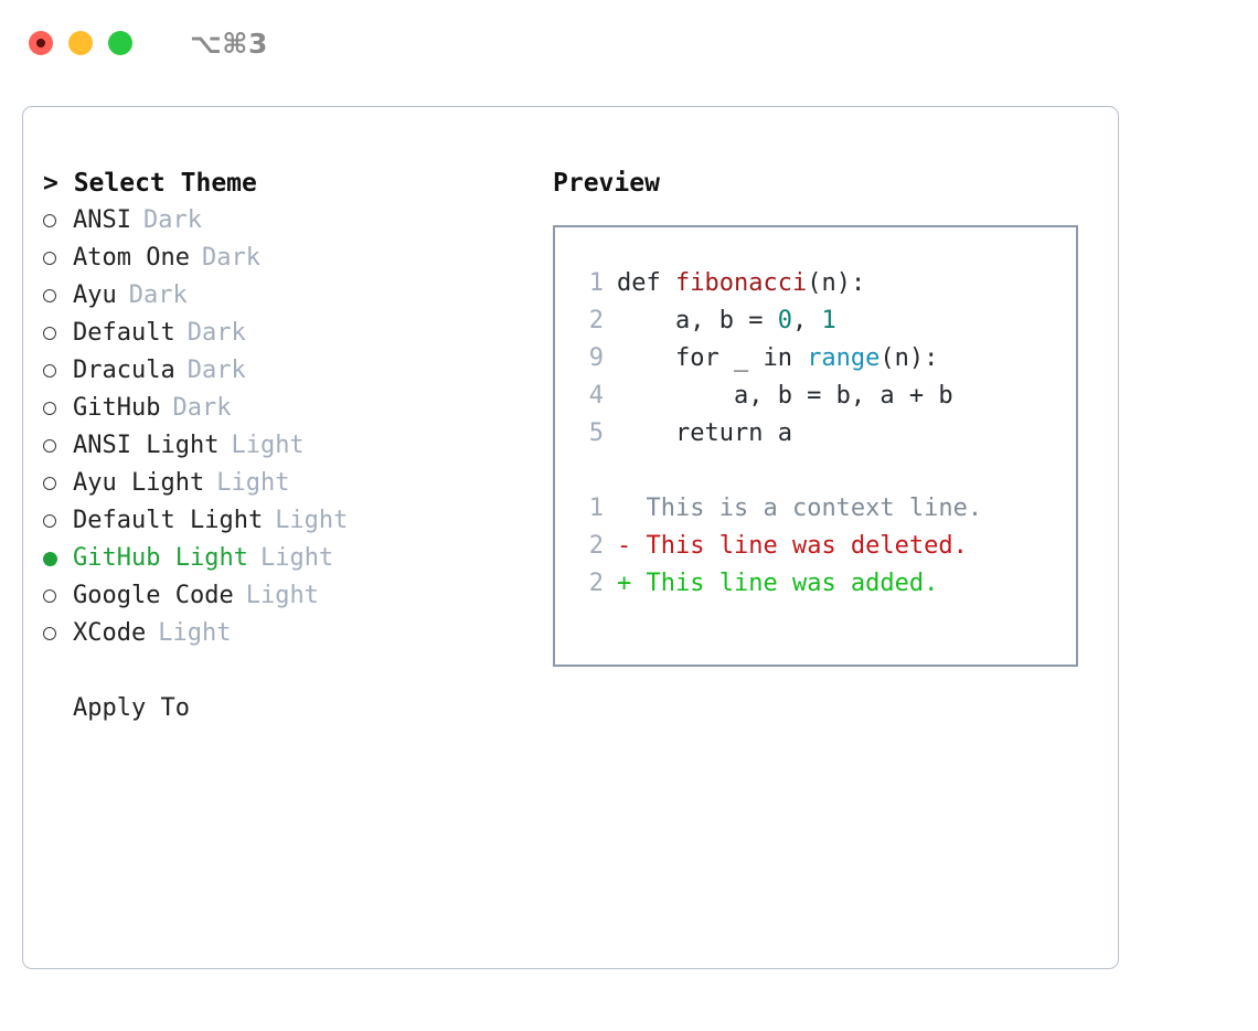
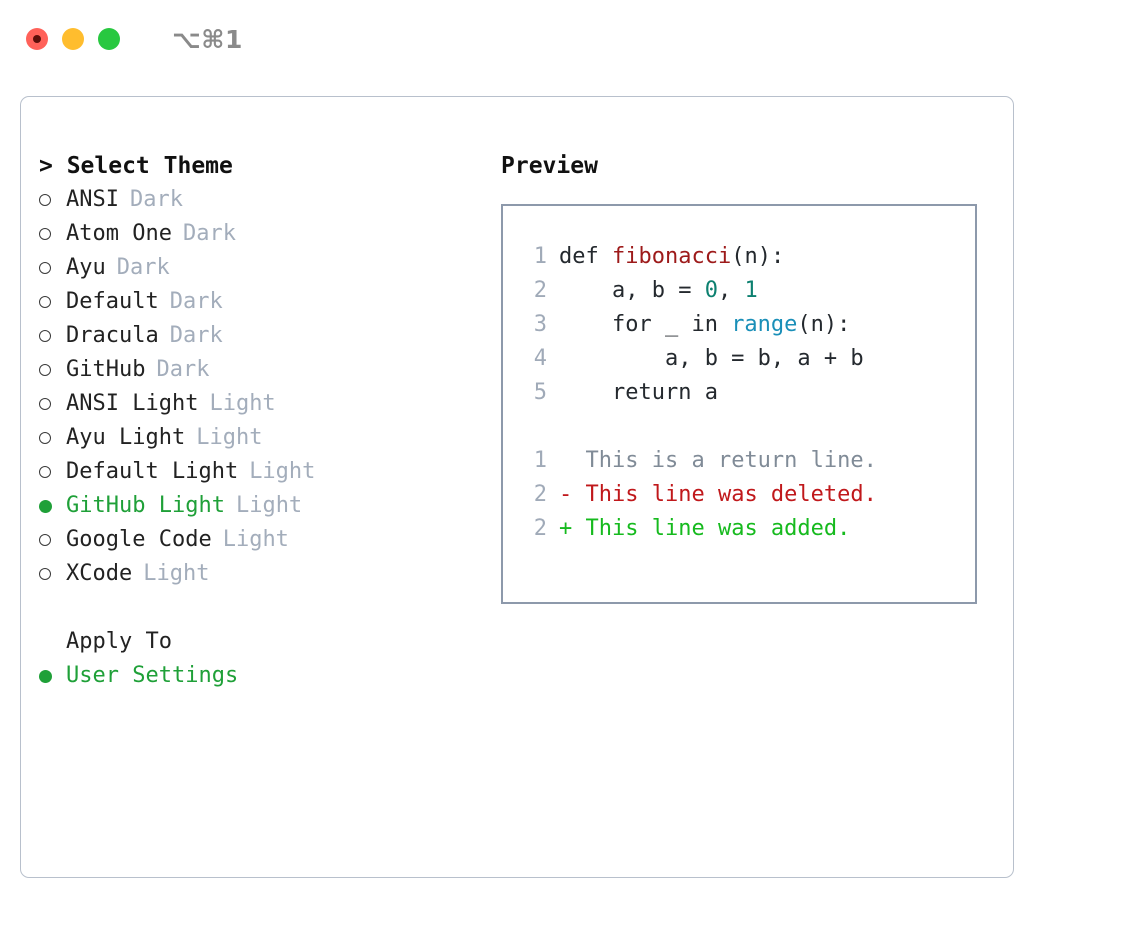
- ⌥⌘3
+ ⌥⌘1
  > Select Theme
  ANSI
  Dark
  Atom One
  Dark
  Ayu
  Dark
  Default
  Dark
  Dracula
  Dark
  GitHub
  Dark
  ANSI Light
  Light
  Ayu Light
  Light
  Default Light
  Light
  GitHub Light
  Light
  Google Code
  Light
  XCode
  Light
  Apply To
+ User Settings
  Preview
  1
  def
  fibonacci
  (n):
  2
  a, b =
  0
  ,
  1
- 9
+ 3
  for _ in
  range
  (n):
  4
  a, b = b, a + b
  5
  return a
  1
- This is a context line.
+ This is a return line.
  2
  -
  This line was deleted.
  2
  +
  This line was added.
